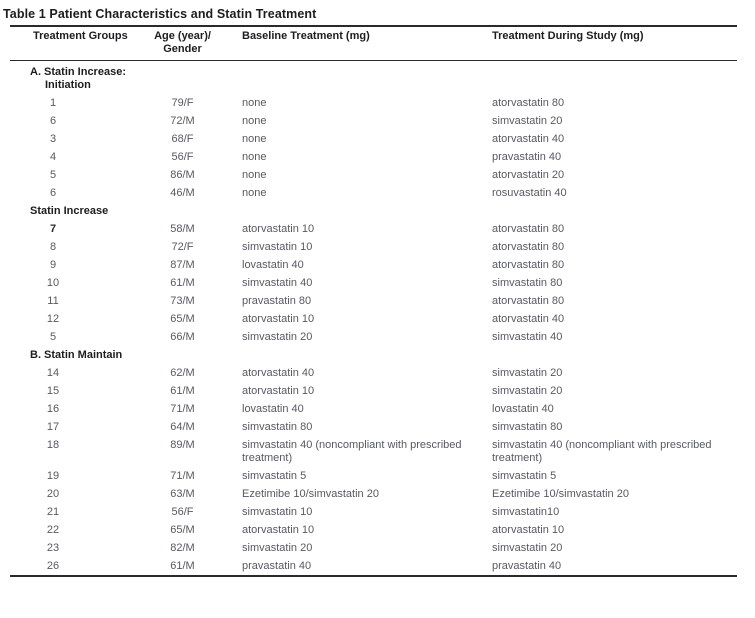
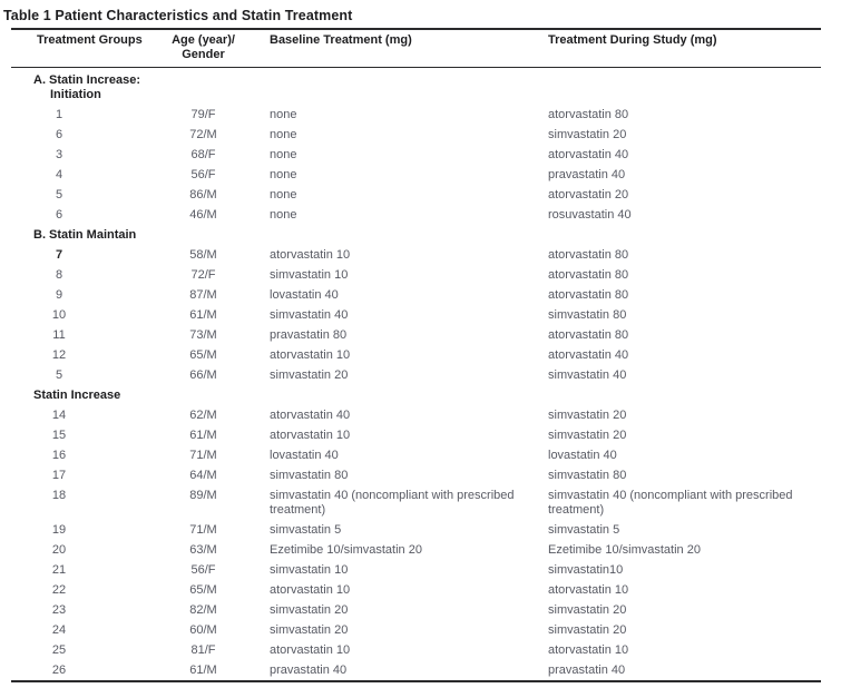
  Table 1 Patient Characteristics and Statin Treatment
  Treatment Groups	Age (year)/ Gender	Baseline Treatment (mg)	Treatment During Study (mg)
  A. Statin Increase:Initiation
  1	79/F	none	atorvastatin 80
  6	72/M	none	simvastatin 20
  3	68/F	none	atorvastatin 40
  4	56/F	none	pravastatin 40
  5	86/M	none	atorvastatin 20
  6	46/M	none	rosuvastatin 40
- Statin Increase
+ B. Statin Maintain
  7	58/M	atorvastatin 10	atorvastatin 80
  8	72/F	simvastatin 10	atorvastatin 80
  9	87/M	lovastatin 40	atorvastatin 80
  10	61/M	simvastatin 40	simvastatin 80
  11	73/M	pravastatin 80	atorvastatin 80
  12	65/M	atorvastatin 10	atorvastatin 40
  5	66/M	simvastatin 20	simvastatin 40
- B. Statin Maintain
+ Statin Increase
  14	62/M	atorvastatin 40	simvastatin 20
  15	61/M	atorvastatin 10	simvastatin 20
  16	71/M	lovastatin 40	lovastatin 40
  17	64/M	simvastatin 80	simvastatin 80
  18	89/M	simvastatin 40 (noncompliant with prescribed treatment)	simvastatin 40 (noncompliant with prescribed treatment)
  19	71/M	simvastatin 5	simvastatin 5
  20	63/M	Ezetimibe 10/simvastatin 20	Ezetimibe 10/simvastatin 20
  21	56/F	simvastatin 10	simvastatin10
  22	65/M	atorvastatin 10	atorvastatin 10
  23	82/M	simvastatin 20	simvastatin 20
+ 24	60/M	simvastatin 20	simvastatin 20
+ 25	81/F	atorvastatin 10	atorvastatin 10
  26	61/M	pravastatin 40	pravastatin 40
